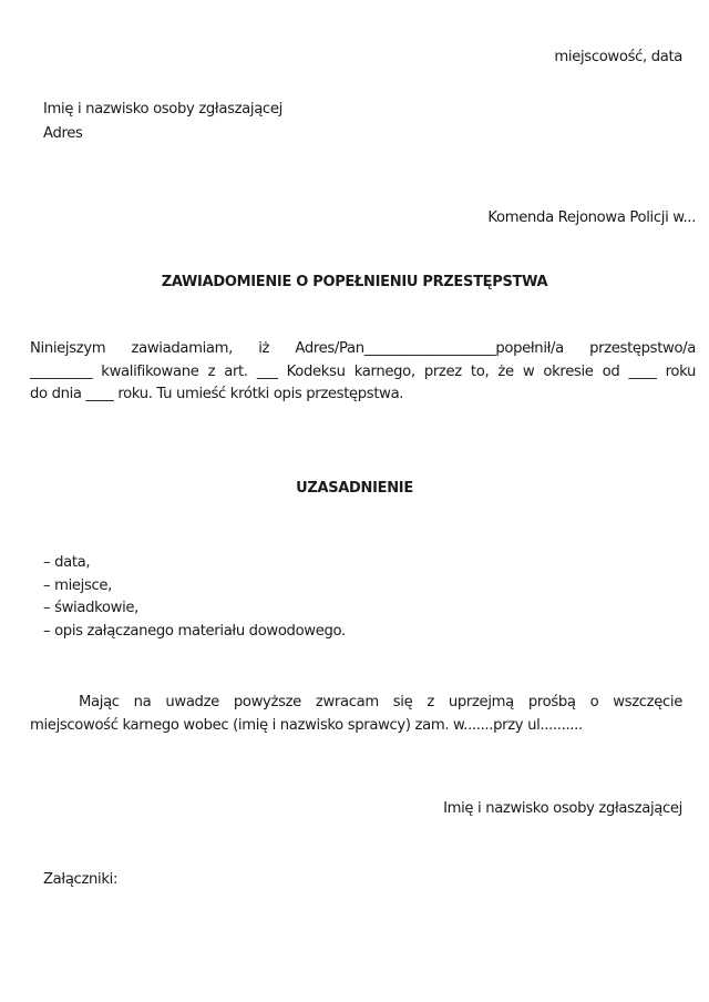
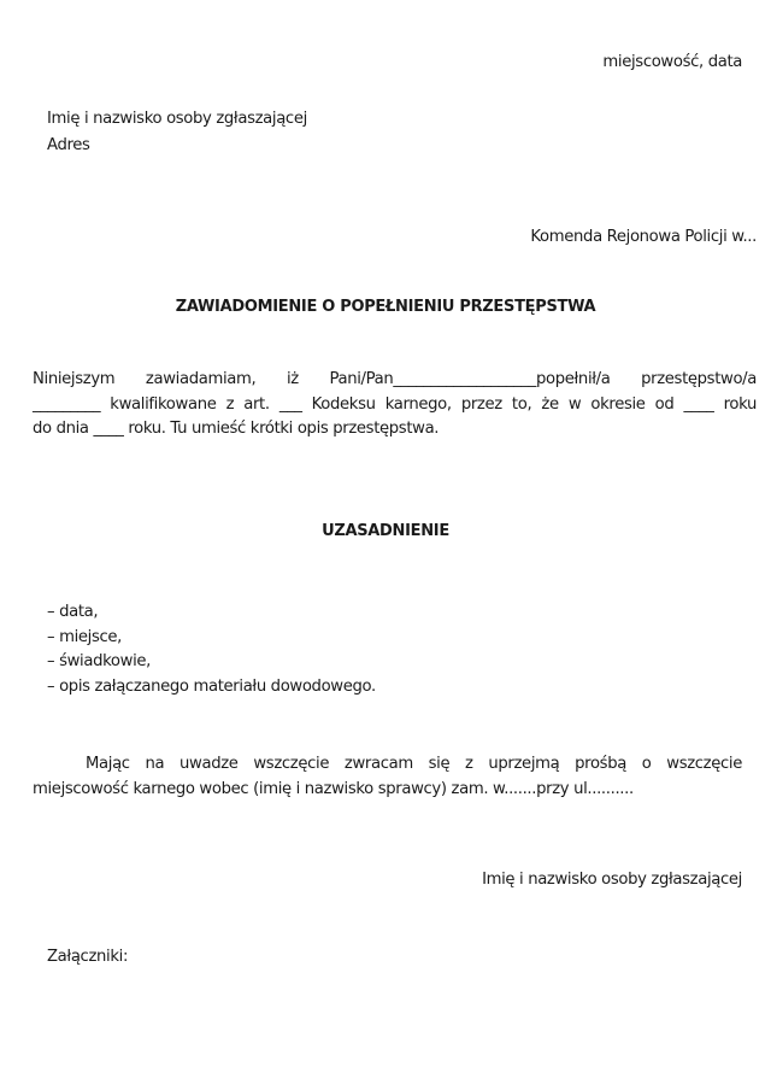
  miejscowość, data
  Imię i nazwisko osoby zgłaszającej
  Adres
  Komenda Rejonowa Policji w...
  ZAWIADOMIENIE O POPEŁNIENIU PRZESTĘPSTWA
- Niniejszym zawiadamiam, iż Adres/Pan___________________popełnił/a przestępstwo/a
+ Niniejszym zawiadamiam, iż Pani/Pan___________________popełnił/a przestępstwo/a
  _________ kwalifikowane z art. ___ Kodeksu karnego, przez to, że w okresie od ____ roku
  do dnia ____ roku. Tu umieść krótki opis przestępstwa.
  UZASADNIENIE
  – data,
  – miejsce,
  – świadkowie,
  – opis załączanego materiału dowodowego.
- Mając na uwadze powyższe zwracam się z uprzejmą prośbą o wszczęcie
+ Mając na uwadze wszczęcie zwracam się z uprzejmą prośbą o wszczęcie
  miejscowość karnego wobec (imię i nazwisko sprawcy) zam. w.......przy ul..........
  Imię i nazwisko osoby zgłaszającej
  Załączniki:
